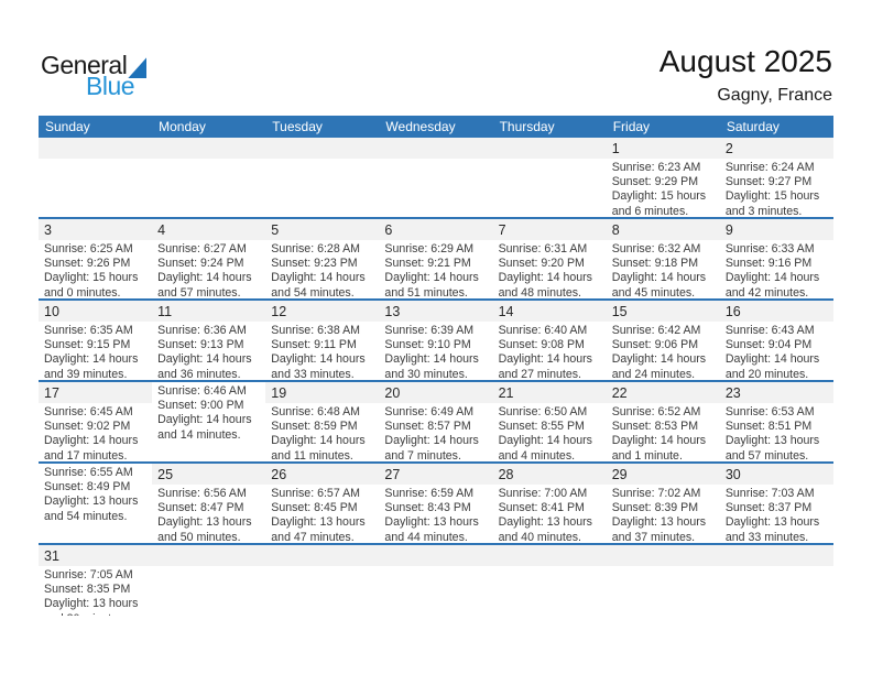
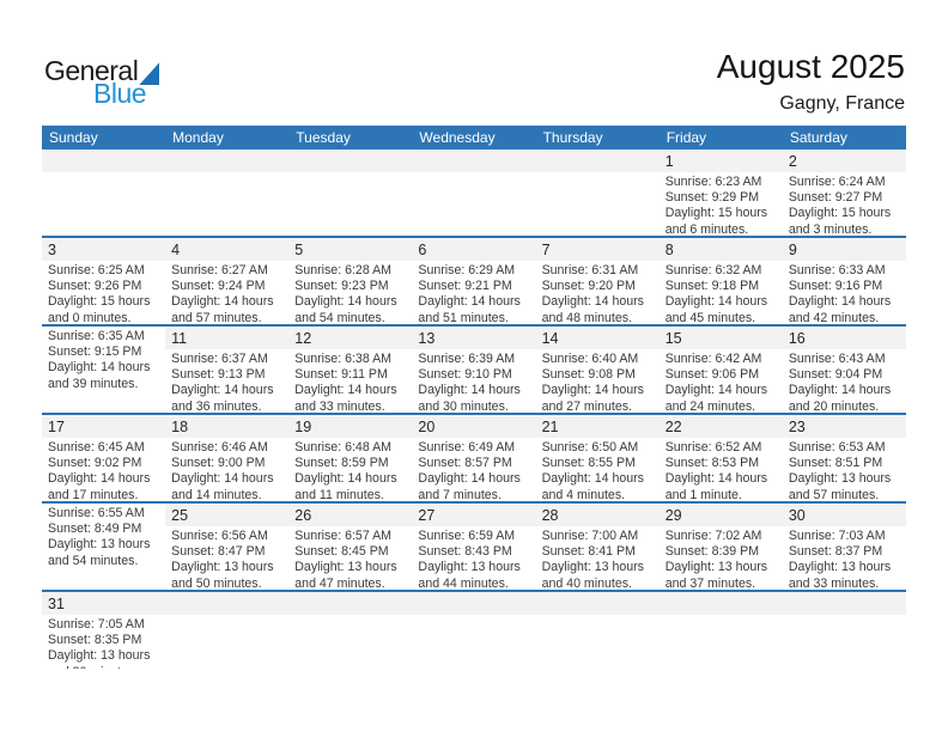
  General
  Blue
  August 2025
  Gagny, France
  Sunday
  Monday
  Tuesday
  Wednesday
  Thursday
  Friday
  Saturday
  1
  Sunrise: 6:23 AM
  Sunset: 9:29 PM
  Daylight: 15 hours
  and 6 minutes.
  2
  Sunrise: 6:24 AM
  Sunset: 9:27 PM
  Daylight: 15 hours
  and 3 minutes.
  3
  Sunrise: 6:25 AM
  Sunset: 9:26 PM
  Daylight: 15 hours
  and 0 minutes.
  4
  Sunrise: 6:27 AM
  Sunset: 9:24 PM
  Daylight: 14 hours
  and 57 minutes.
  5
  Sunrise: 6:28 AM
  Sunset: 9:23 PM
  Daylight: 14 hours
  and 54 minutes.
  6
  Sunrise: 6:29 AM
  Sunset: 9:21 PM
  Daylight: 14 hours
  and 51 minutes.
  7
  Sunrise: 6:31 AM
  Sunset: 9:20 PM
  Daylight: 14 hours
  and 48 minutes.
  8
  Sunrise: 6:32 AM
  Sunset: 9:18 PM
  Daylight: 14 hours
  and 45 minutes.
  9
  Sunrise: 6:33 AM
  Sunset: 9:16 PM
  Daylight: 14 hours
  and 42 minutes.
- 10
  Sunrise: 6:35 AM
  Sunset: 9:15 PM
  Daylight: 14 hours
  and 39 minutes.
  11
- Sunrise: 6:36 AM
+ Sunrise: 6:37 AM
  Sunset: 9:13 PM
  Daylight: 14 hours
  and 36 minutes.
  12
  Sunrise: 6:38 AM
  Sunset: 9:11 PM
  Daylight: 14 hours
  and 33 minutes.
  13
  Sunrise: 6:39 AM
  Sunset: 9:10 PM
  Daylight: 14 hours
  and 30 minutes.
  14
  Sunrise: 6:40 AM
  Sunset: 9:08 PM
  Daylight: 14 hours
  and 27 minutes.
  15
  Sunrise: 6:42 AM
  Sunset: 9:06 PM
  Daylight: 14 hours
  and 24 minutes.
  16
  Sunrise: 6:43 AM
  Sunset: 9:04 PM
  Daylight: 14 hours
  and 20 minutes.
  17
  Sunrise: 6:45 AM
  Sunset: 9:02 PM
  Daylight: 14 hours
  and 17 minutes.
+ 18
  Sunrise: 6:46 AM
  Sunset: 9:00 PM
  Daylight: 14 hours
  and 14 minutes.
  19
  Sunrise: 6:48 AM
  Sunset: 8:59 PM
  Daylight: 14 hours
  and 11 minutes.
  20
  Sunrise: 6:49 AM
  Sunset: 8:57 PM
  Daylight: 14 hours
  and 7 minutes.
  21
  Sunrise: 6:50 AM
  Sunset: 8:55 PM
  Daylight: 14 hours
  and 4 minutes.
  22
  Sunrise: 6:52 AM
  Sunset: 8:53 PM
  Daylight: 14 hours
  and 1 minute.
  23
  Sunrise: 6:53 AM
  Sunset: 8:51 PM
  Daylight: 13 hours
  and 57 minutes.
  Sunrise: 6:55 AM
  Sunset: 8:49 PM
  Daylight: 13 hours
  and 54 minutes.
  25
  Sunrise: 6:56 AM
  Sunset: 8:47 PM
  Daylight: 13 hours
  and 50 minutes.
  26
  Sunrise: 6:57 AM
  Sunset: 8:45 PM
  Daylight: 13 hours
  and 47 minutes.
  27
  Sunrise: 6:59 AM
  Sunset: 8:43 PM
  Daylight: 13 hours
  and 44 minutes.
  28
  Sunrise: 7:00 AM
  Sunset: 8:41 PM
  Daylight: 13 hours
  and 40 minutes.
  29
  Sunrise: 7:02 AM
  Sunset: 8:39 PM
  Daylight: 13 hours
  and 37 minutes.
  30
  Sunrise: 7:03 AM
  Sunset: 8:37 PM
  Daylight: 13 hours
  and 33 minutes.
  31
  Sunrise: 7:05 AM
  Sunset: 8:35 PM
  Daylight: 13 hours
